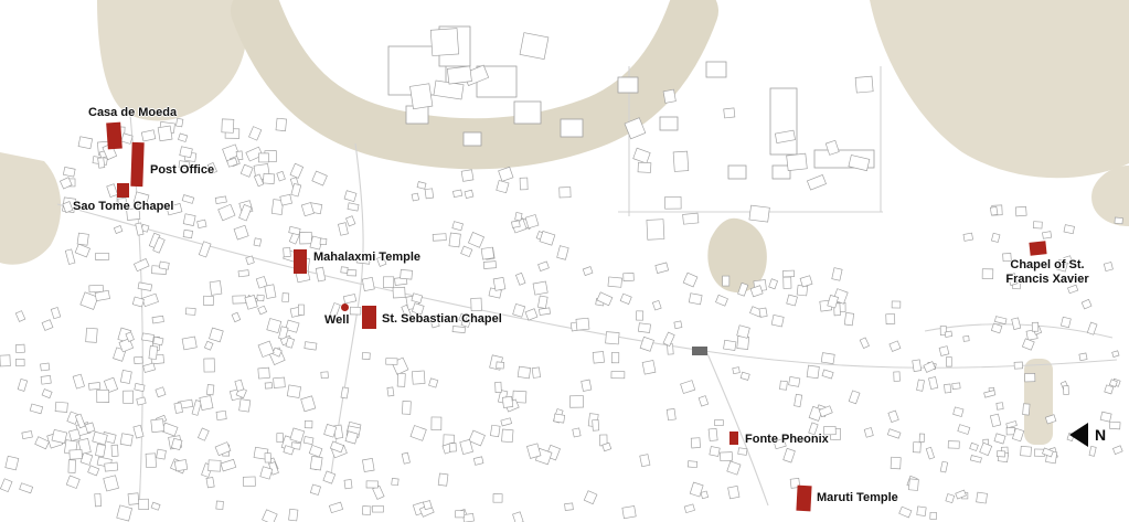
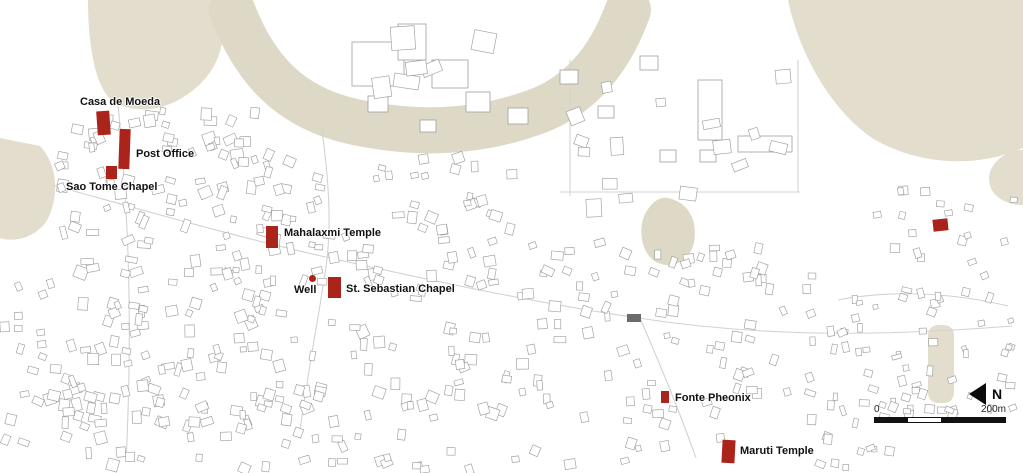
  Casa de Moeda
  Post Office
  Sao Tome Chapel
  Mahalaxmi Temple
  Well
  St. Sebastian Chapel
- Chapel of St.
- Francis Xavier
  Fonte Pheonix
  Maruti Temple
+ 0
+ 200m
  N
